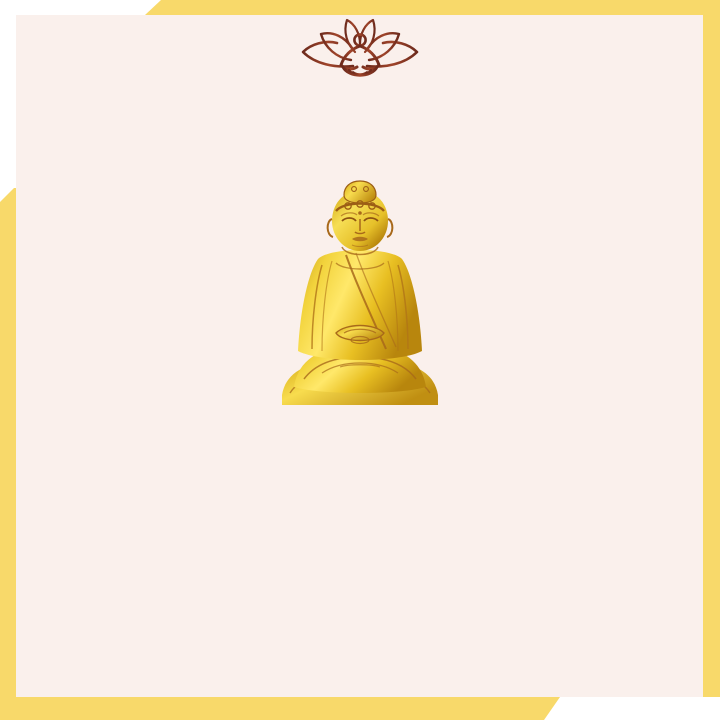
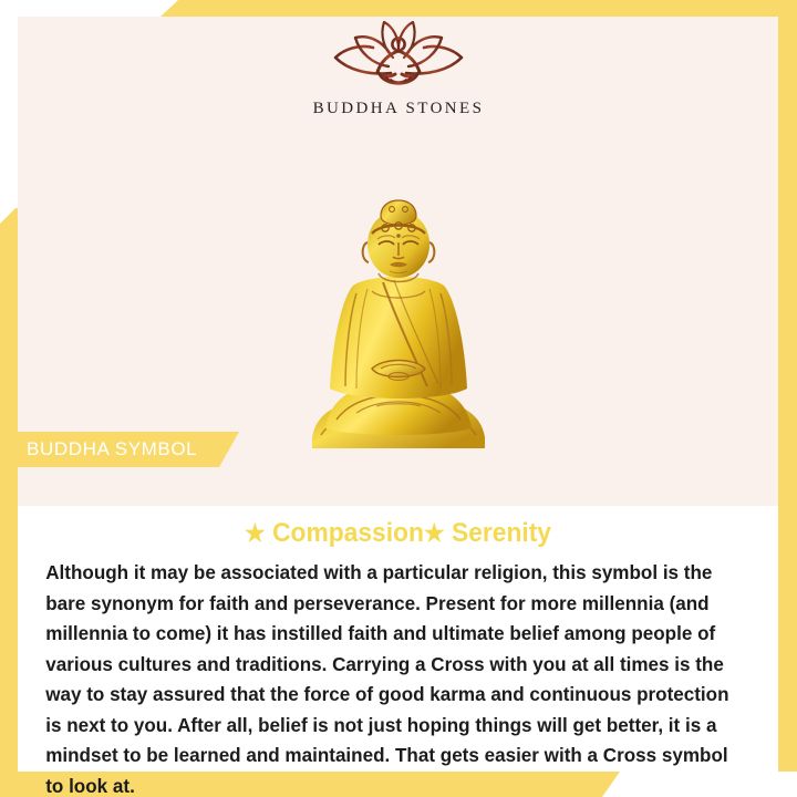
+ BUDDHA STONES
+ BUDDHA SYMBOL
+ ★ Compassion★ Serenity
+ Although it may be associated with a particular religion, this symbol is the bare synonym for faith and perseverance. Present for more millennia (and millennia to come) it has instilled faith and ultimate belief among people of various cultures and traditions. Carrying a Cross with you at all times is the way to stay assured that the force of good karma and continuous protection is next to you. After all, belief is not just hoping things will get better, it is a mindset to be learned and maintained. That gets easier with a Cross symbol to look at.
